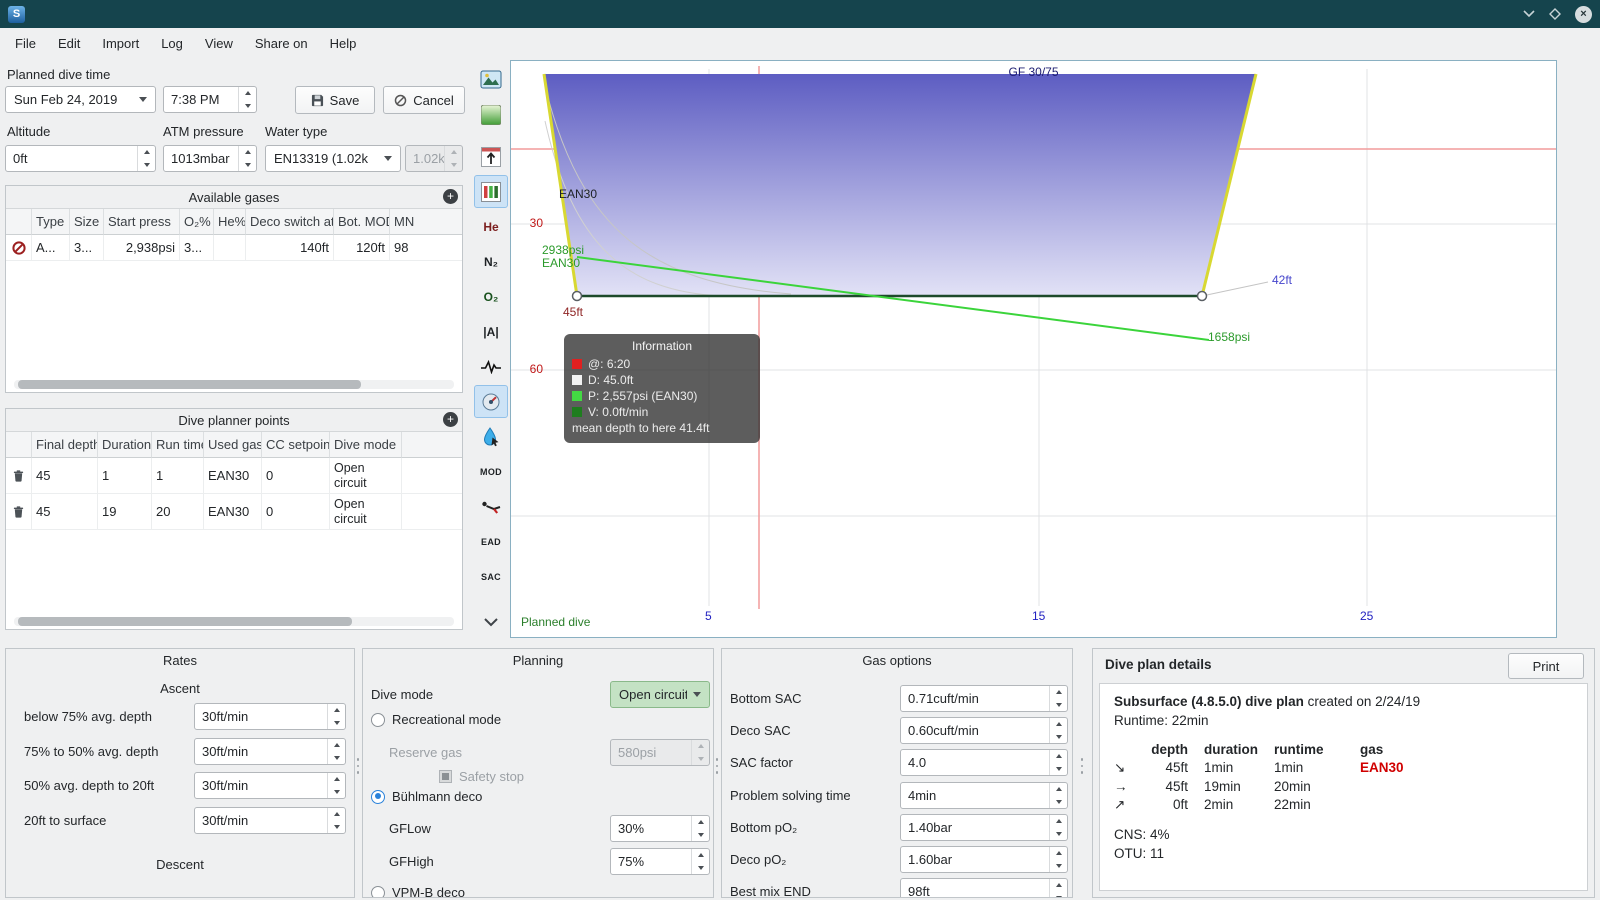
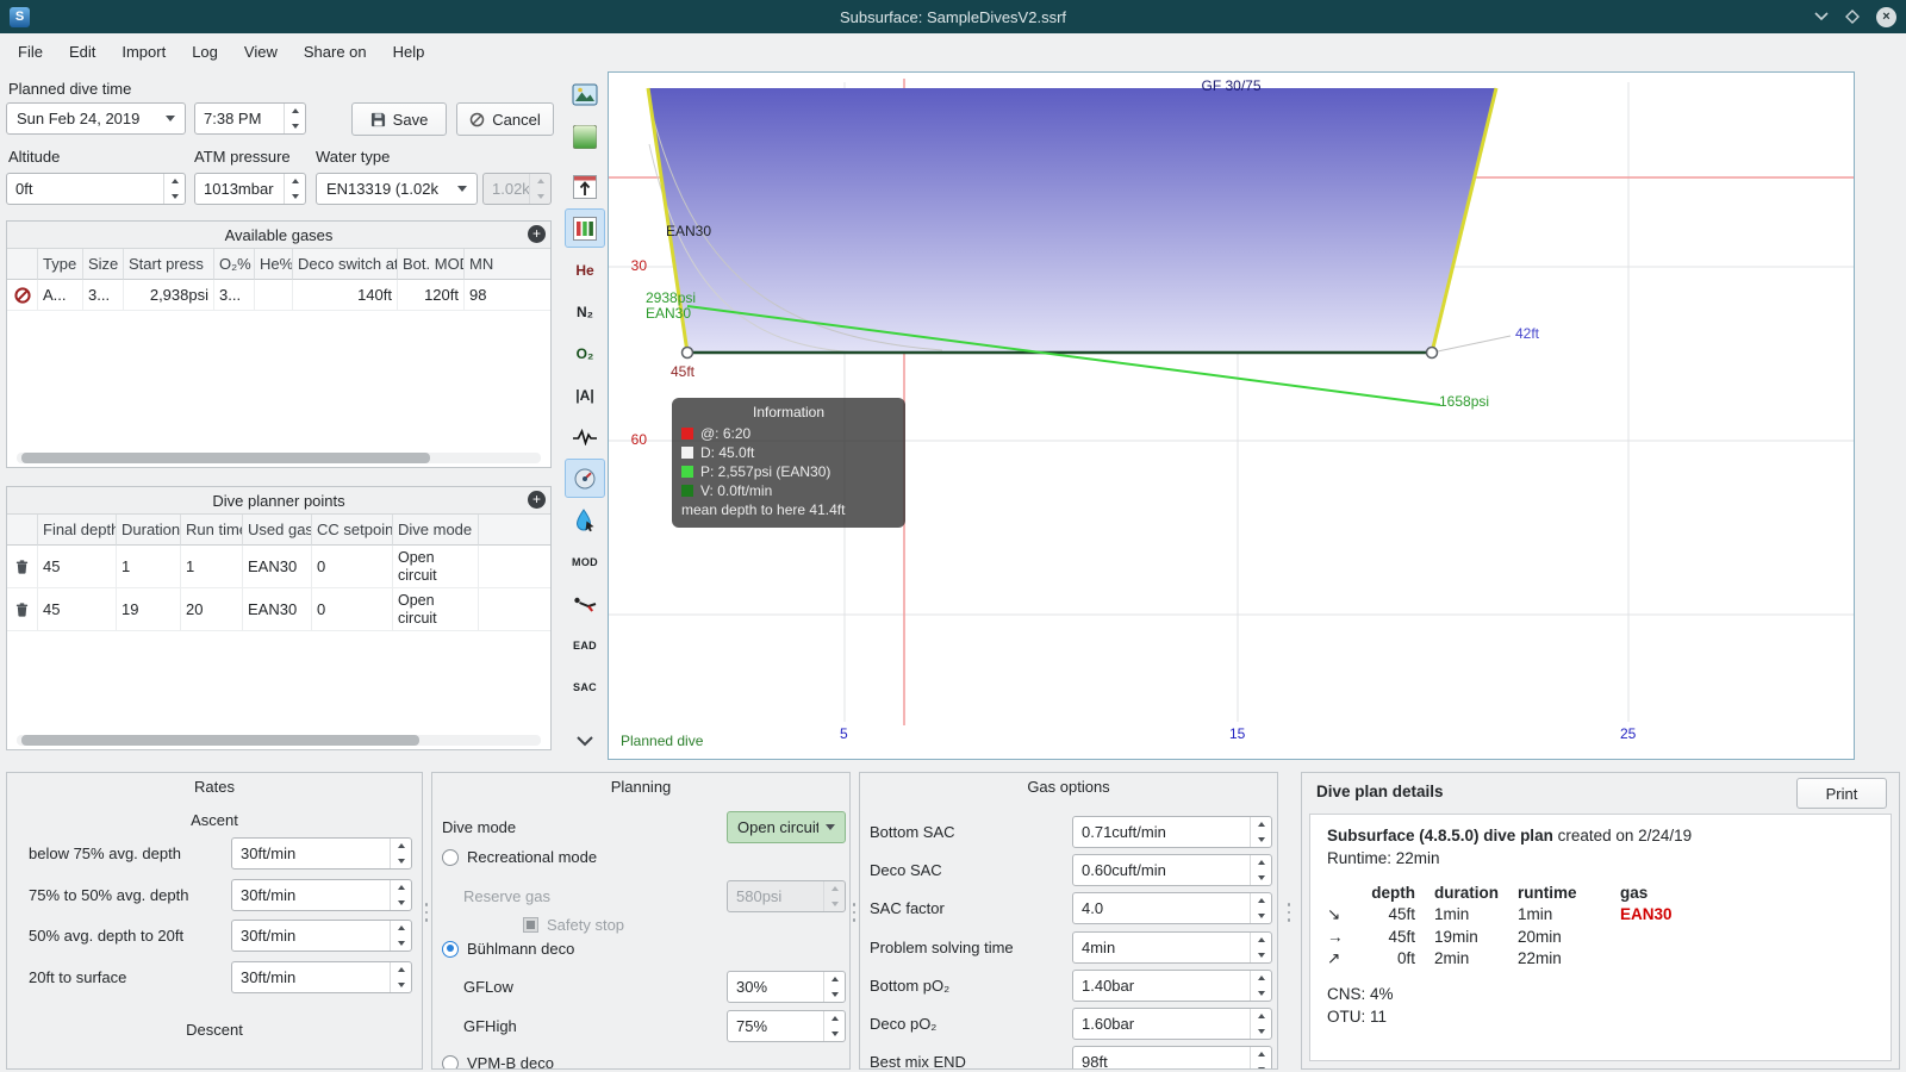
  S
+ Subsurface: SampleDivesV2.ssrf
  ×
  File
  Edit
  Import
  Log
  View
  Share on
  Help
  Planned dive time
  Sun Feb 24, 2019
  7:38 PM
  Save
  Cancel
  Altitude
  ATM pressure
  Water type
  0ft
  1013mbar
  EN13319 (1.02k
  1.02k
  Available gases
  +
  Type
  Size
  Start press
  O₂%
  He%
  Deco switch at
  Bot. MO
  MN
  A...
  3...
  2,938psi
  3...
  140ft
  120ft
  98
  Dive planner points
  +
  Final depth
  Duration
  Run tim
  Used gas
  CC setpoin
  Dive mode
  45
  1
  1
  EAN30
  0
  Open circuit
  45
  19
  20
  EAN30
  0
  Open circuit
  He
  N₂
  O₂
  |A|
  MOD
  EAD
  SAC
  GF 30/75
  30
  60
  5
  15
  25
  EAN30
  2938psi
  EAN30
  45ft
  1658psi
  42ft
  Planned dive
  Information
  @: 6:20
  D: 45.0ft
  P: 2,557psi (EAN30)
  V: 0.0ft/min
  mean depth to here 41.4ft
  Rates
  Ascent
  below 75% avg. depth
  30ft/min
  75% to 50% avg. depth
  30ft/min
  50% avg. depth to 20ft
  30ft/min
  20ft to surface
  30ft/min
  Descent
  Planning
  Dive mode
  Open circuit
  Recreational mode
  Reserve gas
  580psi
  Safety stop
  Bühlmann deco
  GFLow
  30%
  GFHigh
  75%
  VPM-B deco
  Gas options
  Bottom SAC
  0.71cuft/min
  Deco SAC
  0.60cuft/min
  SAC factor
  4.0
  Problem solving time
  4min
  Bottom pO₂
  1.40bar
  Deco pO₂
  1.60bar
  Best mix END
  98ft
  Dive plan details
  Print
  Subsurface (4.8.5.0) dive plan created on 2/24/19
  Runtime: 22min
  depth
  duration
  runtime
  gas
  ↘
  45ft
  1min
  1min
  EAN30
  →
  45ft
  19min
  20min
  ↗
  0ft
  2min
  22min
  CNS: 4%
  OTU: 11
